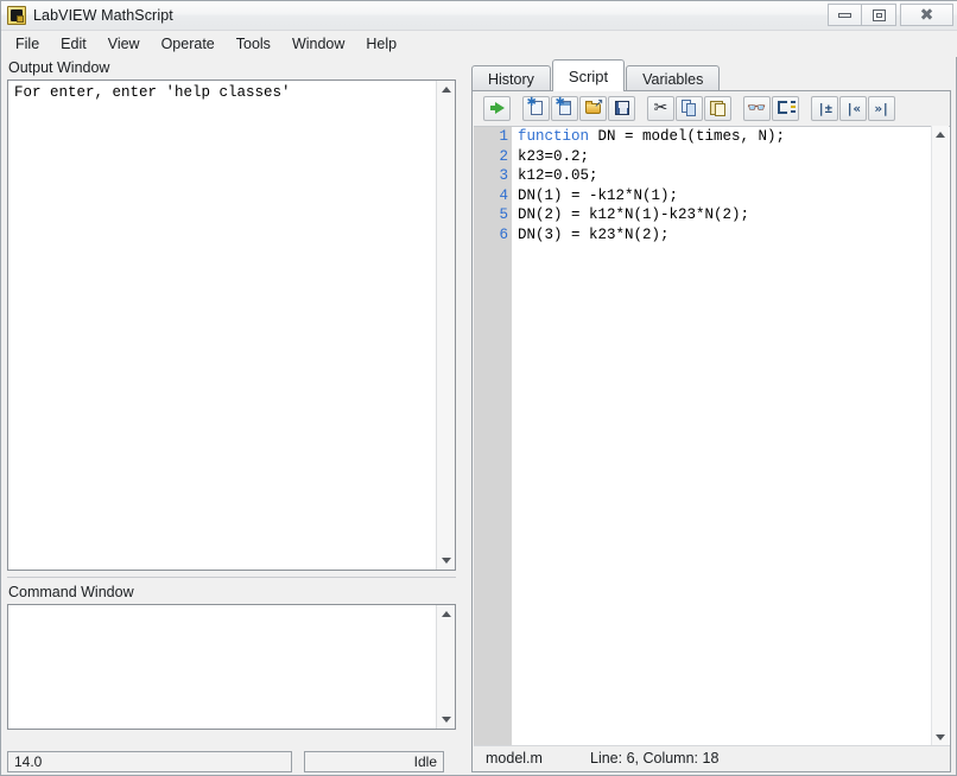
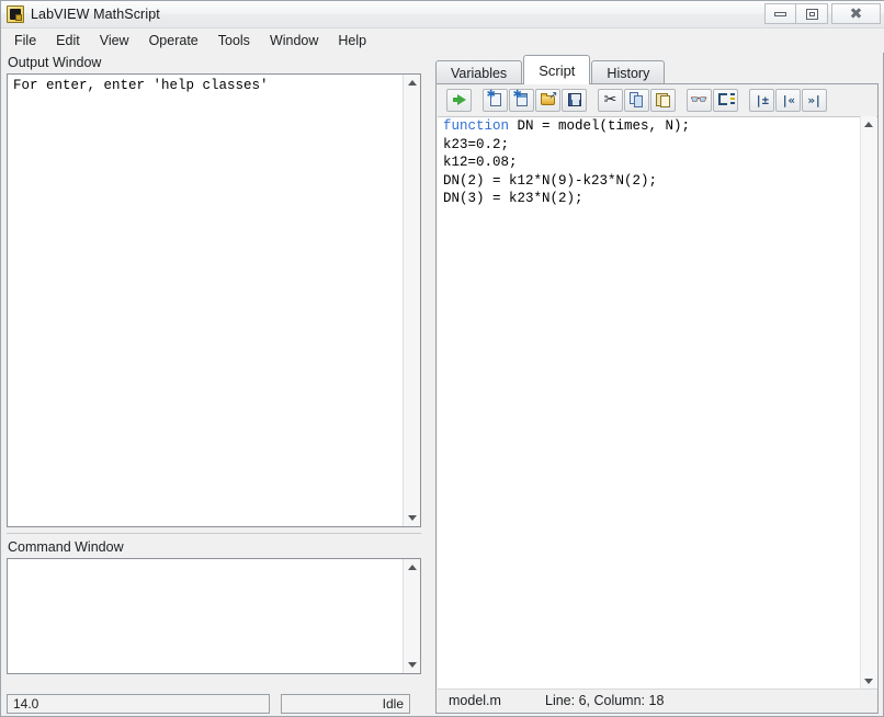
  LabVIEW MathScript
  ✖
  File
  Edit
  View
  Operate
  Tools
  Window
  Help
  Output Window
  For enter, enter 'help classes'
  Command Window
  14.0
  Idle
- History
+ Variables
  Script
- Variables
+ History
  ✱
  ✱
  ↗
  ✂
  👓
  |±
  |«
  »|
- 1
- 2
- 3
- 4
- 5
- 6
  function DN = model(times, N);
  k23=0.2;
- k12=0.05;
+ k12=0.08;
- DN(1) = -k12*N(1);
- DN(2) = k12*N(1)-k23*N(2);
+ DN(2) = k12*N(9)-k23*N(2);
  DN(3) = k23*N(2);
  model.m
  Line: 6, Column: 18
